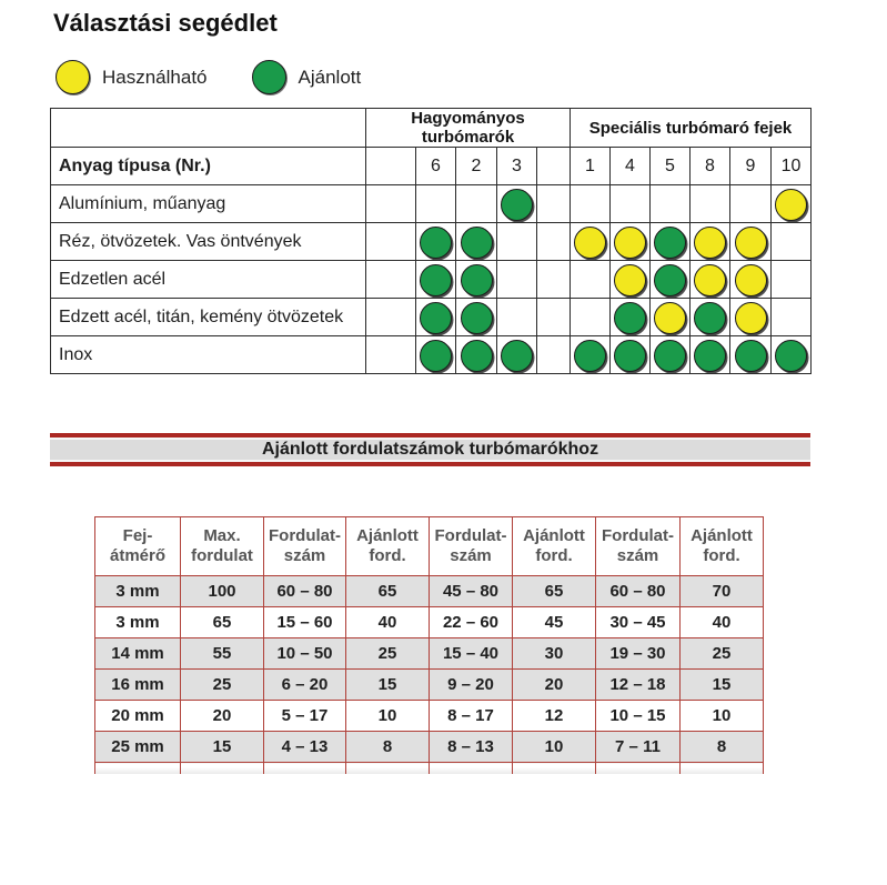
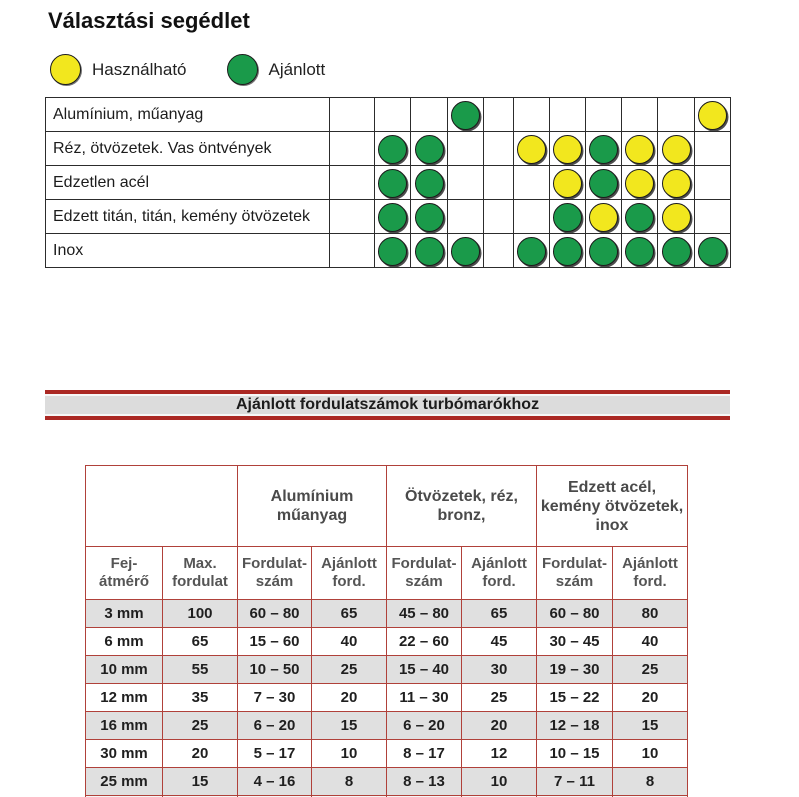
  Választási segédlet
  Használható
  Ajánlott
- 	Hagyományos turbómarók	Speciális turbómaró fejek
- Anyag típusa (Nr.)		6	2	3		1	4	5	8	9	10
  Alumínium, műanyag
  Réz, ötvözetek. Vas öntvények
  Edzetlen acél
- Edzett acél, titán, kemény ötvözetek
+ Edzett titán, titán, kemény ötvözetek
  Inox
  Ajánlott fordulatszámok turbómarókhoz
+ 	Alumínium műanyag	Ötvözetek, réz, bronz,	Edzett acél, kemény ötvözetek, inox
  Fej- átmérő	Max. fordulat	Fordulat- szám	Ajánlott ford.	Fordulat- szám	Ajánlott ford.	Fordulat- szám	Ajánlott ford.
- 3 mm	100	60 – 80	65	45 – 80	65	60 – 80	70
+ 3 mm	100	60 – 80	65	45 – 80	65	60 – 80	80
- 3 mm	65	15 – 60	40	22 – 60	45	30 – 45	40
+ 6 mm	65	15 – 60	40	22 – 60	45	30 – 45	40
- 14 mm	55	10 – 50	25	15 – 40	30	19 – 30	25
+ 10 mm	55	10 – 50	25	15 – 40	30	19 – 30	25
+ 12 mm	35	7 – 30	20	11 – 30	25	15 – 22	20
- 16 mm	25	6 – 20	15	9 – 20	20	12 – 18	15
+ 16 mm	25	6 – 20	15	6 – 20	20	12 – 18	15
- 20 mm	20	5 – 17	10	8 – 17	12	10 – 15	10
+ 30 mm	20	5 – 17	10	8 – 17	12	10 – 15	10
- 25 mm	15	4 – 13	8	8 – 13	10	7 – 11	8
+ 25 mm	15	4 – 16	8	8 – 13	10	7 – 11	8
